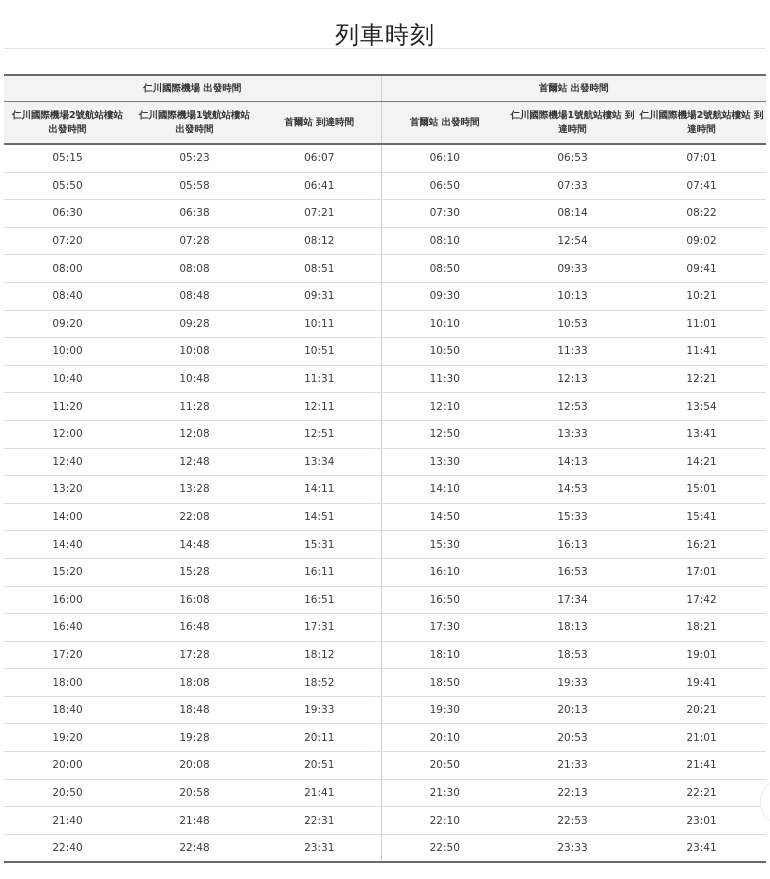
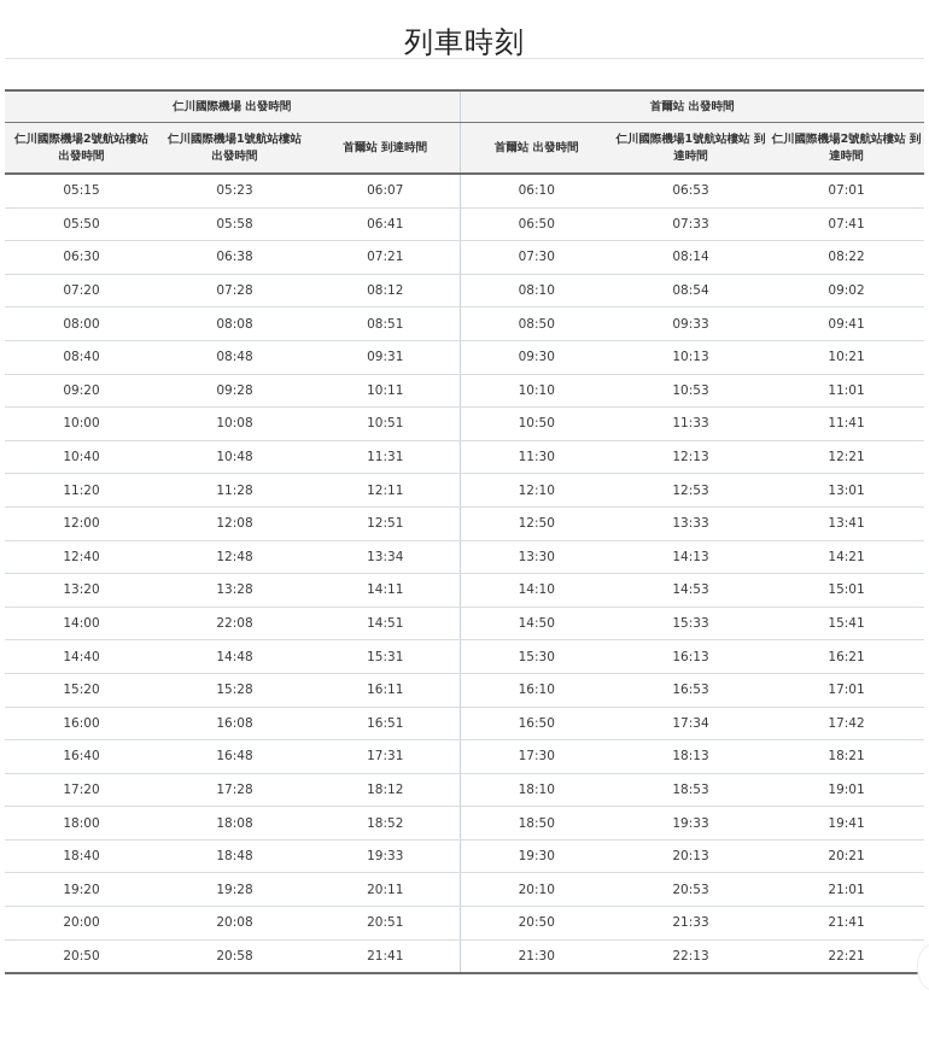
  列車時刻
  仁川國際機場 出發時間	首爾站 出發時間
  仁川國際機場2號航站樓站 出發時間	仁川國際機場1號航站樓站 出發時間	首爾站 到達時間	首爾站 出發時間	仁川國際機場1號航站樓站 到達時間	仁川國際機場2號航站樓站 到達時間
  05:15	05:23	06:07	06:10	06:53	07:01
  05:50	05:58	06:41	06:50	07:33	07:41
  06:30	06:38	07:21	07:30	08:14	08:22
- 07:20	07:28	08:12	08:10	12:54	09:02
+ 07:20	07:28	08:12	08:10	08:54	09:02
  08:00	08:08	08:51	08:50	09:33	09:41
  08:40	08:48	09:31	09:30	10:13	10:21
  09:20	09:28	10:11	10:10	10:53	11:01
  10:00	10:08	10:51	10:50	11:33	11:41
  10:40	10:48	11:31	11:30	12:13	12:21
- 11:20	11:28	12:11	12:10	12:53	13:54
+ 11:20	11:28	12:11	12:10	12:53	13:01
  12:00	12:08	12:51	12:50	13:33	13:41
  12:40	12:48	13:34	13:30	14:13	14:21
  13:20	13:28	14:11	14:10	14:53	15:01
  14:00	22:08	14:51	14:50	15:33	15:41
  14:40	14:48	15:31	15:30	16:13	16:21
  15:20	15:28	16:11	16:10	16:53	17:01
  16:00	16:08	16:51	16:50	17:34	17:42
  16:40	16:48	17:31	17:30	18:13	18:21
  17:20	17:28	18:12	18:10	18:53	19:01
  18:00	18:08	18:52	18:50	19:33	19:41
  18:40	18:48	19:33	19:30	20:13	20:21
  19:20	19:28	20:11	20:10	20:53	21:01
  20:00	20:08	20:51	20:50	21:33	21:41
  20:50	20:58	21:41	21:30	22:13	22:21
- 21:40	21:48	22:31	22:10	22:53	23:01
- 22:40	22:48	23:31	22:50	23:33	23:41
